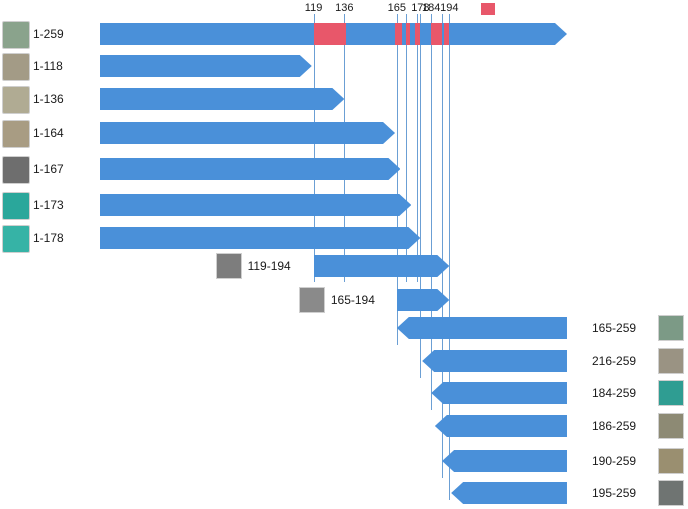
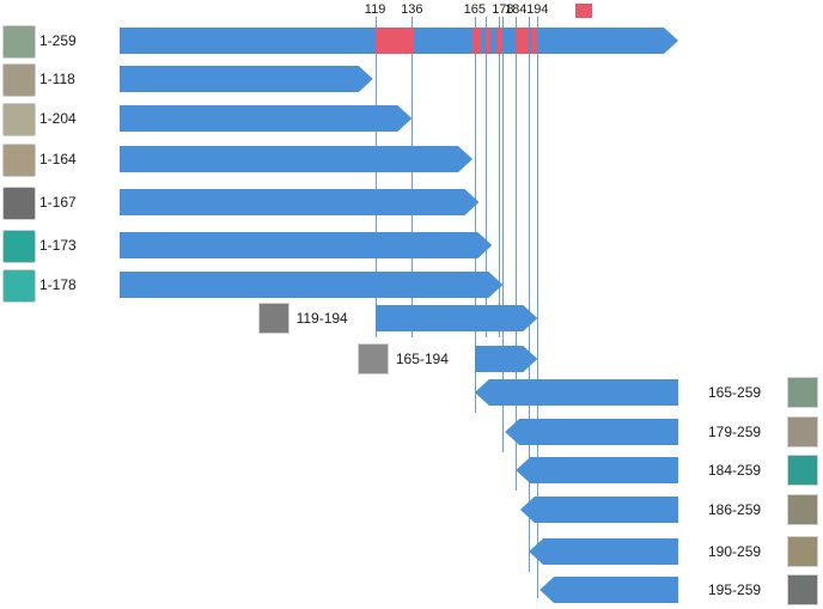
  119
  136
  165
  178
  184
  194
  1-259
  1-118
- 1-136
+ 1-204
  1-164
  1-167
  1-173
  1-178
  119-194
  165-194
  165-259
- 216-259
+ 179-259
  184-259
  186-259
  190-259
  195-259
